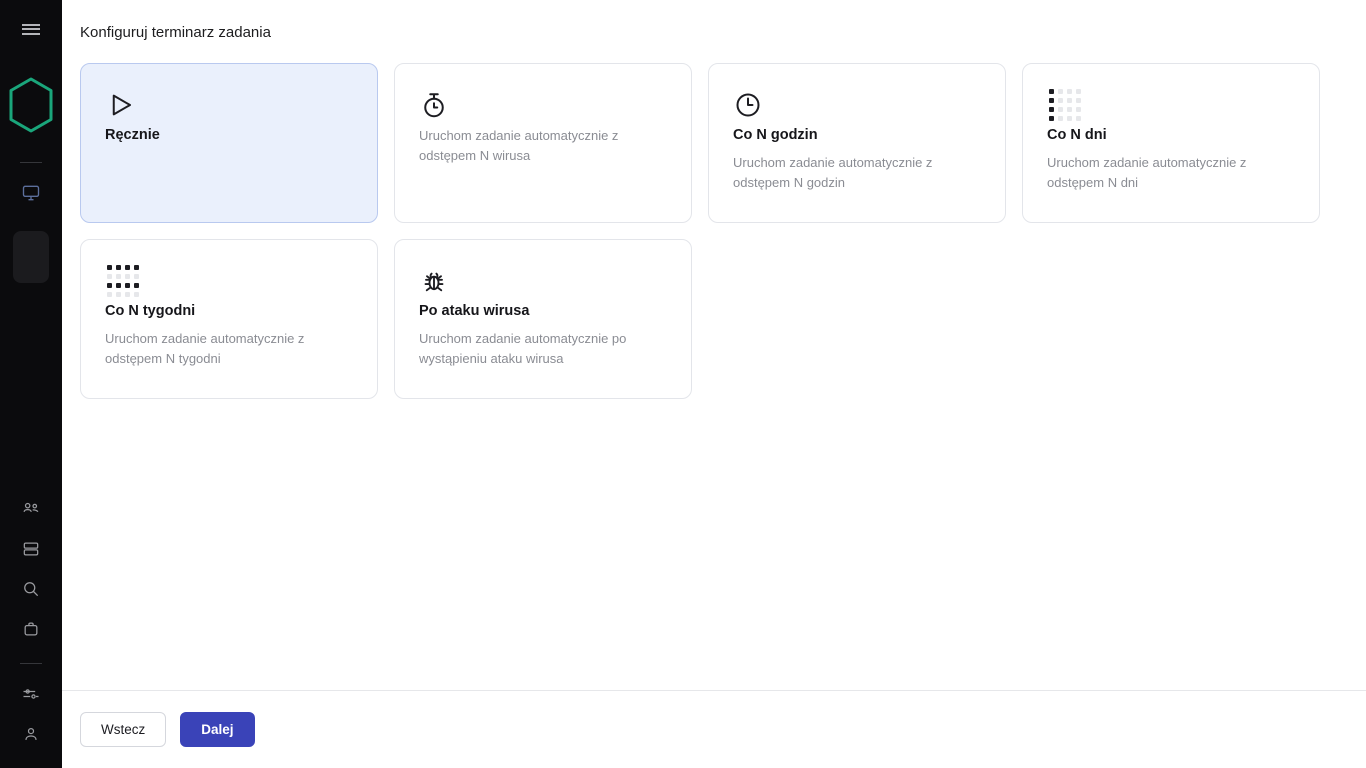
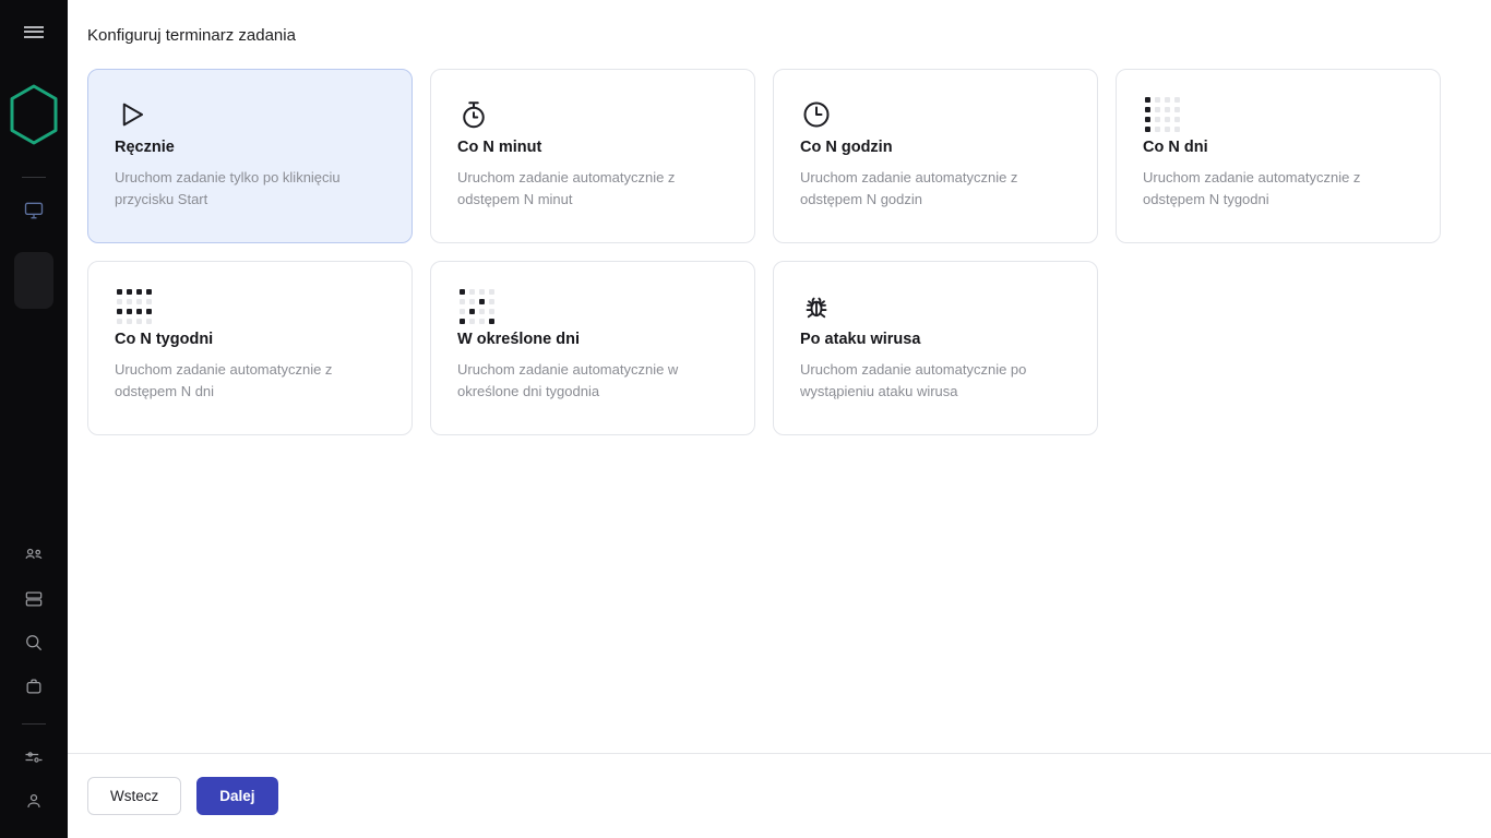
  Konfiguruj terminarz zadania
  Ręcznie
+ Uruchom zadanie tylko po kliknięciu przycisku Start
+ Co N minut
- Uruchom zadanie automatycznie z odstępem N wirusa
+ Uruchom zadanie automatycznie z odstępem N minut
  Co N godzin
  Uruchom zadanie automatycznie z odstępem N godzin
  Co N dni
- Uruchom zadanie automatycznie z odstępem N dni
+ Uruchom zadanie automatycznie z odstępem N tygodni
  Co N tygodni
- Uruchom zadanie automatycznie z odstępem N tygodni
+ Uruchom zadanie automatycznie z odstępem N dni
+ W określone dni
+ Uruchom zadanie automatycznie w określone dni tygodnia
  Po ataku wirusa
  Uruchom zadanie automatycznie po wystąpieniu ataku wirusa
  Wstecz
  Dalej
